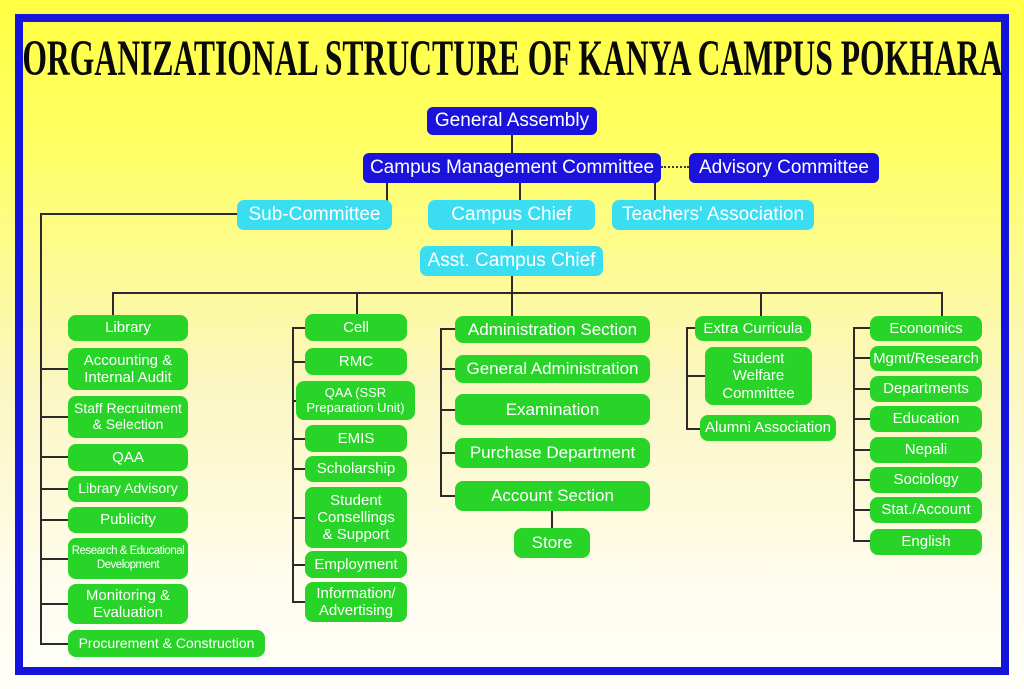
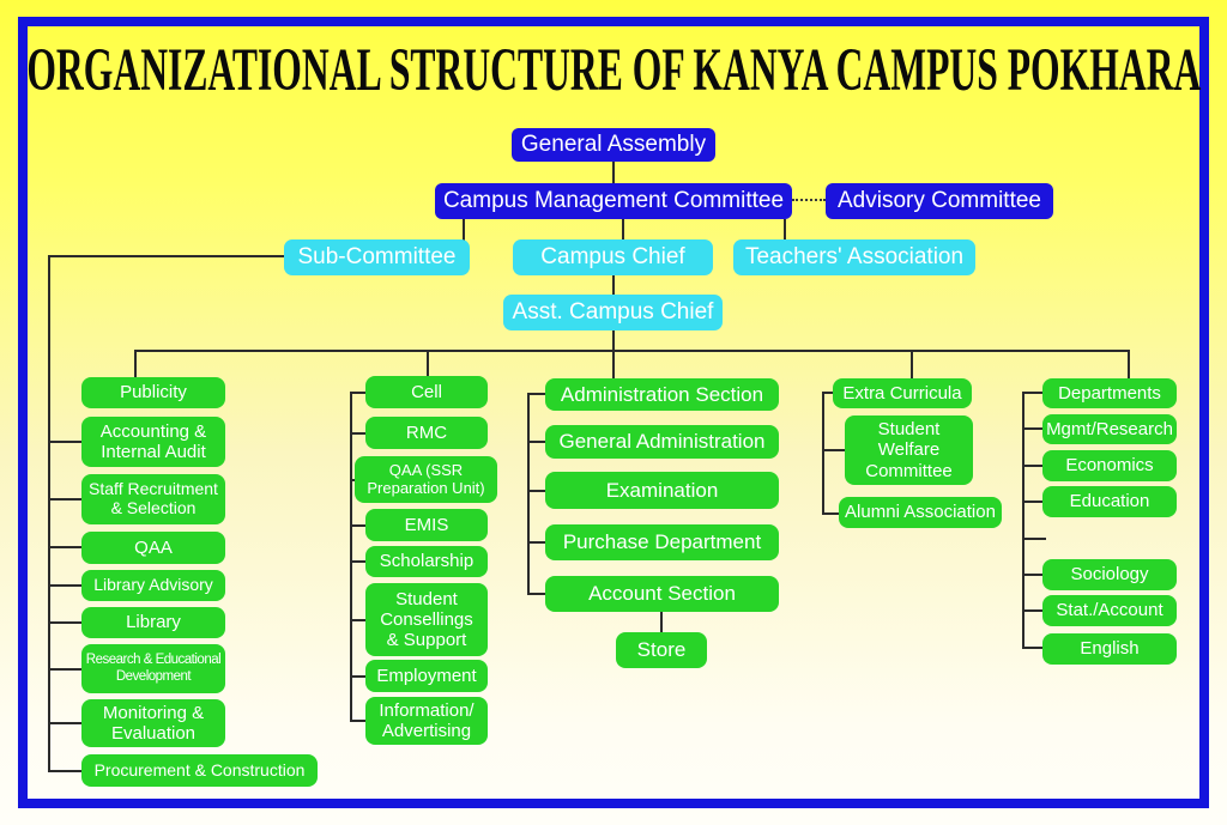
  ORGANIZATIONAL STRUCTURE OF KANYA CAMPUS POKHARA
  General Assembly
  Campus Management Committee
  Advisory Committee
  Sub-Committee
  Campus Chief
  Teachers' Association
  Asst. Campus Chief
- Library
+ Publicity
  Accounting &
  Internal Audit
  Staff Recruitment
  & Selection
  QAA
  Library Advisory
- Publicity
+ Library
  Research & Educational
  Development
  Monitoring &
  Evaluation
  Procurement & Construction
  Cell
  RMC
  QAA (SSR
  Preparation Unit)
  EMIS
  Scholarship
  Student
  Consellings
  & Support
  Employment
  Information/
  Advertising
  Administration Section
  General Administration
  Examination
  Purchase Department
  Account Section
  Store
  Extra Curricula
  Student
  Welfare
  Committee
  Alumni Association
- Economics
+ Departments
  Mgmt/Research
- Departments
+ Economics
  Education
- Nepali
  Sociology
  Stat./Account
  English
